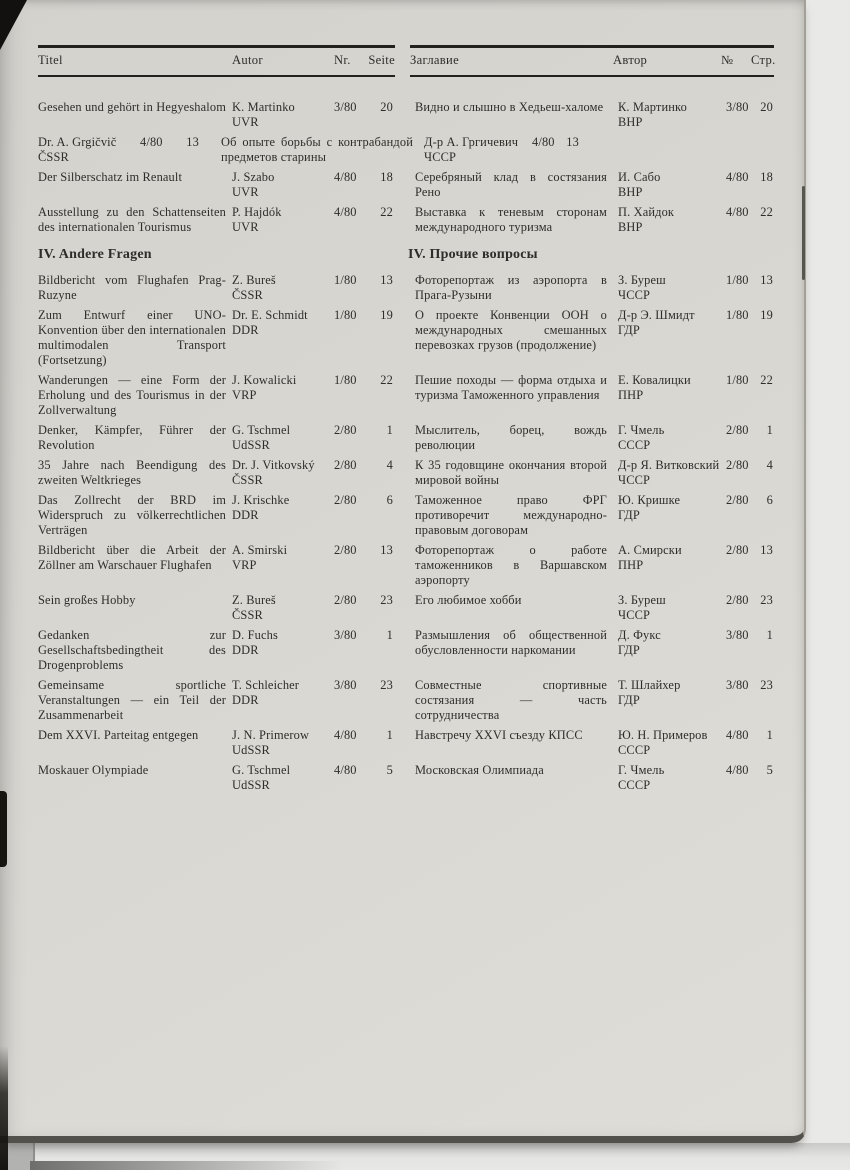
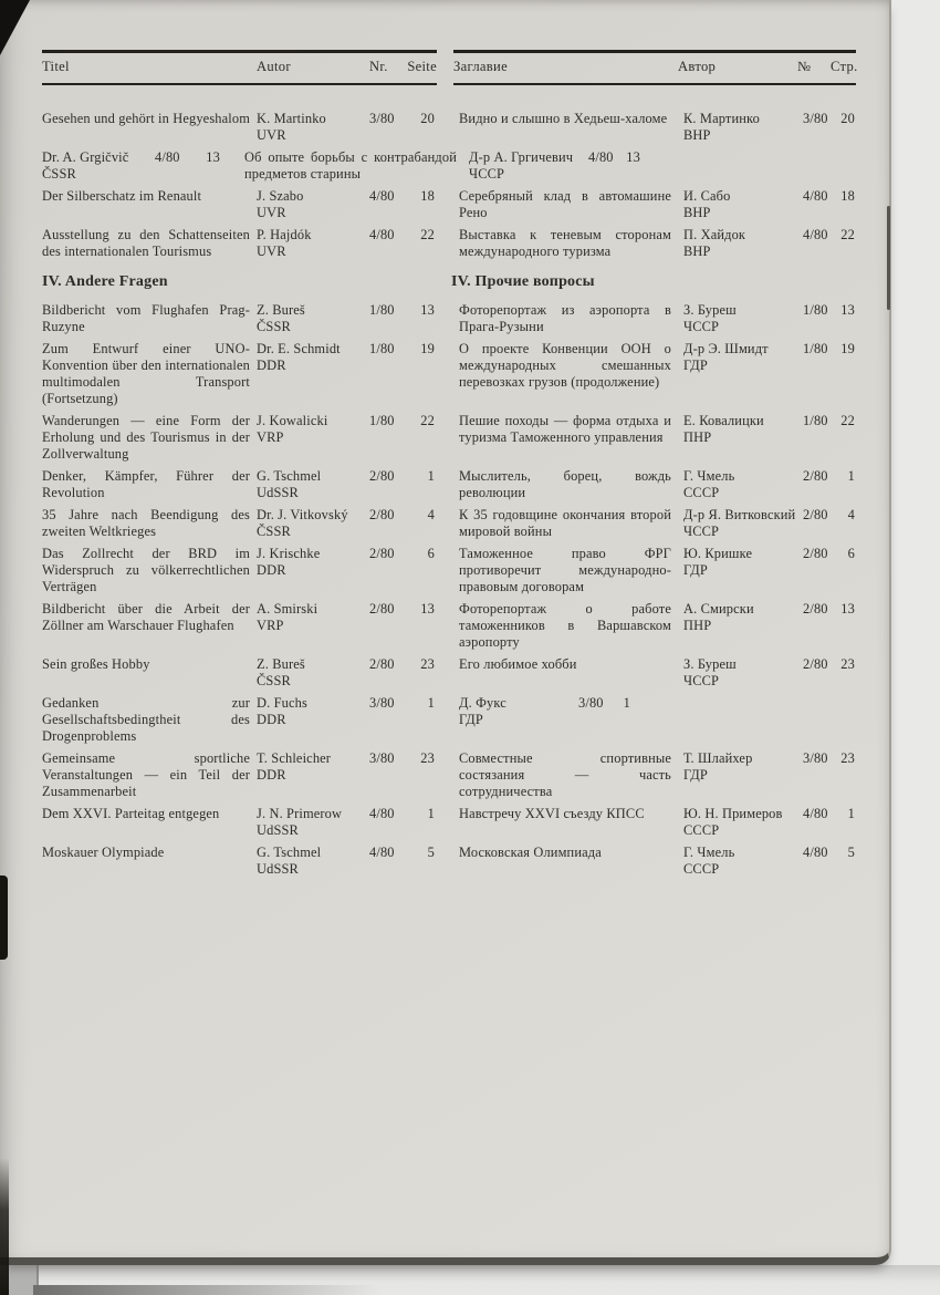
  Titel
  Autor
  Nr.
  Seite
  Заглавие
  Автор
  №
  Стр.
  Gesehen und gehört in Hegyeshalom
  K. Martinko
  UVR
  3/80
  20
  Видно и слышно в Хедьеш-халоме
  К. Мартинко
  ВНР
  3/80
  20
  Dr. A. Grgičvič
  ČSSR
  4/80
  13
  Об опыте борьбы с контрабандой предметов старины
  Д-р А. Гргичевич
  ЧССР
  4/80
  13
  Der Silberschatz im Renault
  J. Szabo
  UVR
  4/80
  18
- Серебряный клад в состязания Рено
+ Серебряный клад в автомашине Рено
  И. Сабо
  ВНР
  4/80
  18
  Ausstellung zu den Schattenseiten des internationalen Tourismus
  P. Hajdók
  UVR
  4/80
  22
  Выставка к теневым сторонам международного туризма
  П. Хайдок
  ВНР
  4/80
  22
  IV. Andere Fragen
  IV. Прочие вопросы
  Bildbericht vom Flughafen Prag-Ruzyne
  Z. Bureš
  ČSSR
  1/80
  13
  Фоторепортаж из аэропорта в Прага-Рузыни
  З. Буреш
  ЧССР
  1/80
  13
  Zum Entwurf einer UNO-Konvention über den internationalen multimodalen Transport (Fortsetzung)
  Dr. E. Schmidt
  DDR
  1/80
  19
  О проекте Конвенции ООН о международных смешанных перевозках грузов (продолжение)
  Д-р Э. Шмидт
  ГДР
  1/80
  19
  Wanderungen — eine Form der Erholung und des Tourismus in der Zollverwaltung
  J. Kowalicki
  VRP
  1/80
  22
  Пешие походы — форма отдыха и туризма Таможенного управления
  Е. Ковалицки
  ПНР
  1/80
  22
  Denker, Kämpfer, Führer der Revolution
  G. Tschmel
  UdSSR
  2/80
  1
  Мыслитель, борец, вождь революции
  Г. Чмель
  СССР
  2/80
  1
  35 Jahre nach Beendigung des zweiten Weltkrieges
  Dr. J. Vitkovský
  ČSSR
  2/80
  4
  К 35 годовщине окончания второй мировой войны
  Д-р Я. Витковский
  ЧССР
  2/80
  4
  Das Zollrecht der BRD im Widerspruch zu völkerrechtlichen Verträgen
  J. Krischke
  DDR
  2/80
  6
  Таможенное право ФРГ противоречит международно-правовым договорам
  Ю. Кришке
  ГДР
  2/80
  6
  Bildbericht über die Arbeit der Zöllner am Warschauer Flughafen
  A. Smirski
  VRP
  2/80
  13
  Фоторепортаж о работе таможенников в Варшавском аэропорту
  А. Смирски
  ПНР
  2/80
  13
  Sein großes Hobby
  Z. Bureš
  ČSSR
  2/80
  23
  Его любимое хобби
  З. Буреш
  ЧССР
  2/80
  23
  Gedanken zur Gesellschaftsbedingtheit des Drogenproblems
  D. Fuchs
  DDR
  3/80
  1
- Размышления об общественной обусловленности наркомании
  Д. Фукс
  ГДР
  3/80
  1
  Gemeinsame sportliche Veranstaltungen — ein Teil der Zusammenarbeit
  T. Schleicher
  DDR
  3/80
  23
  Совместные спортивные состязания — часть сотрудничества
  Т. Шлайхер
  ГДР
  3/80
  23
  Dem XXVI. Parteitag entgegen
  J. N. Primerow
  UdSSR
  4/80
  1
  Навстречу XXVI съезду КПСС
  Ю. Н. Примеров
  СССР
  4/80
  1
  Moskauer Olympiade
  G. Tschmel
  UdSSR
  4/80
  5
  Московская Олимпиада
  Г. Чмель
  СССР
  4/80
  5
